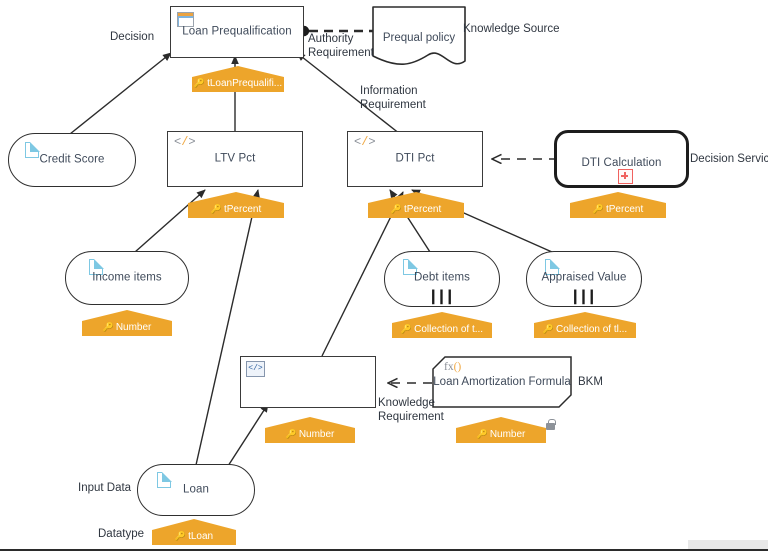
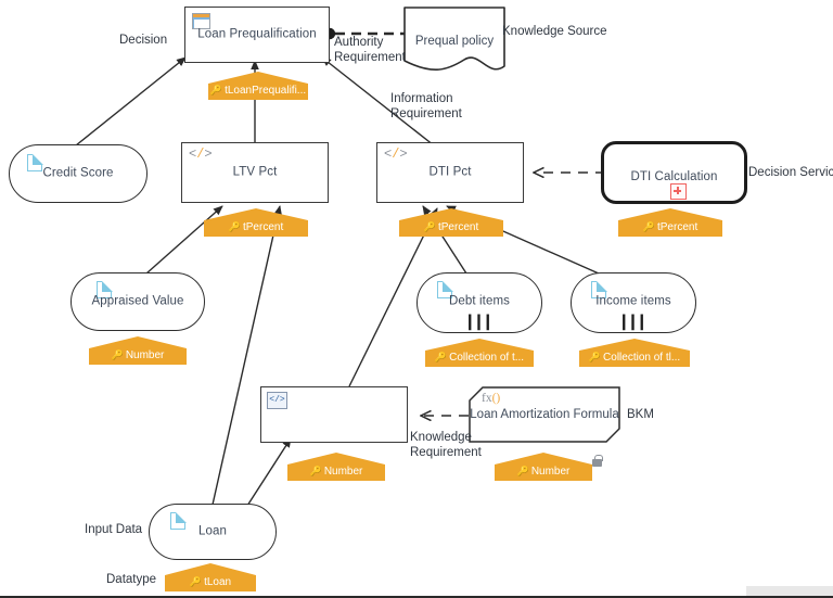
  🔑 tLoanPrequalifi...
  🔑 tPercent
  🔑 tPercent
  🔑 tPercent
  🔑 Number
  🔑 Collection of t...
  🔑 Collection of tl...
  🔑 Number
  🔑 Number
  🔑 tLoan
  Loan Prequalification
  Prequal policy
  Credit Score
  </>
  LTV Pct
  </>
  DTI Pct
  DTI Calculation
- Income items
+ Appraised Value
  Debt items
  ┃┃┃
- Appraised Value
+ Income items
  ┃┃┃
  </>
  fx()
  Loan Amortization Formula
  Loan
  Decision
  Authority
  Requirement
  Knowledge Source
  Information
  Requirement
  Decision Servic
  Knowledge
  Requirement
  BKM
  Input Data
  Datatype
